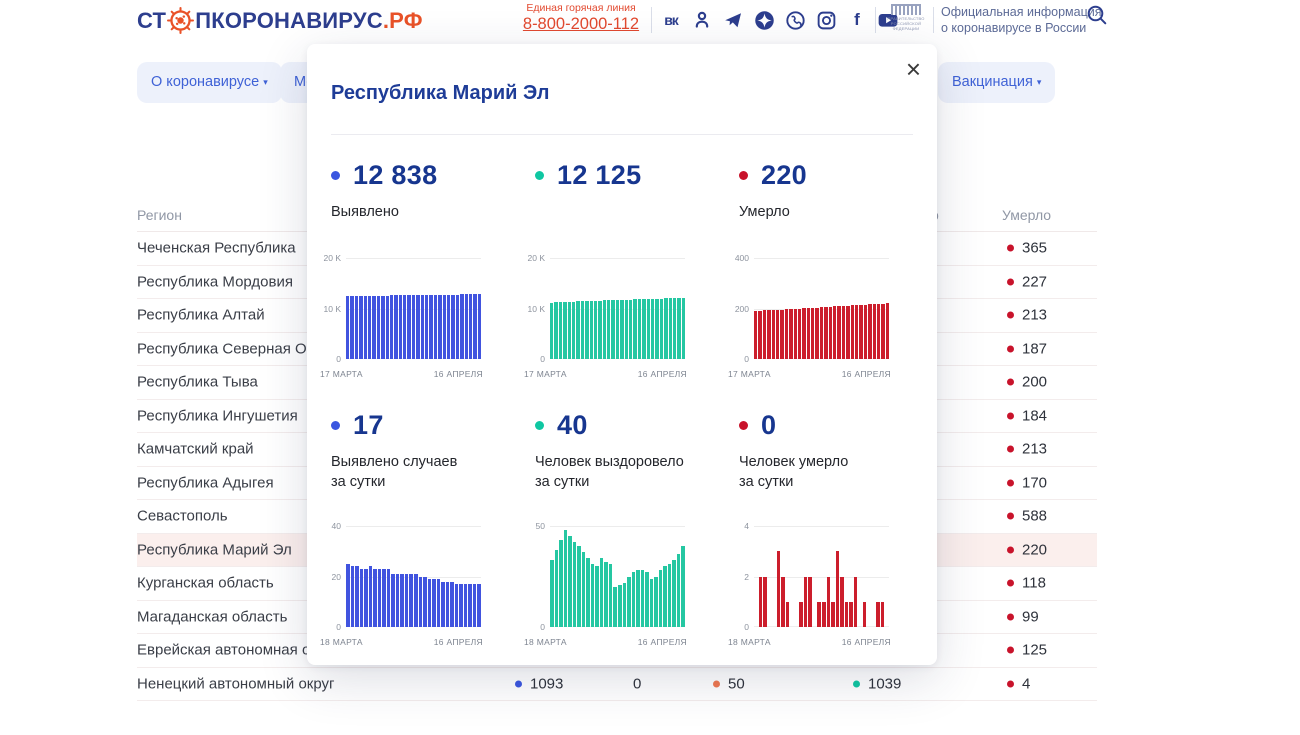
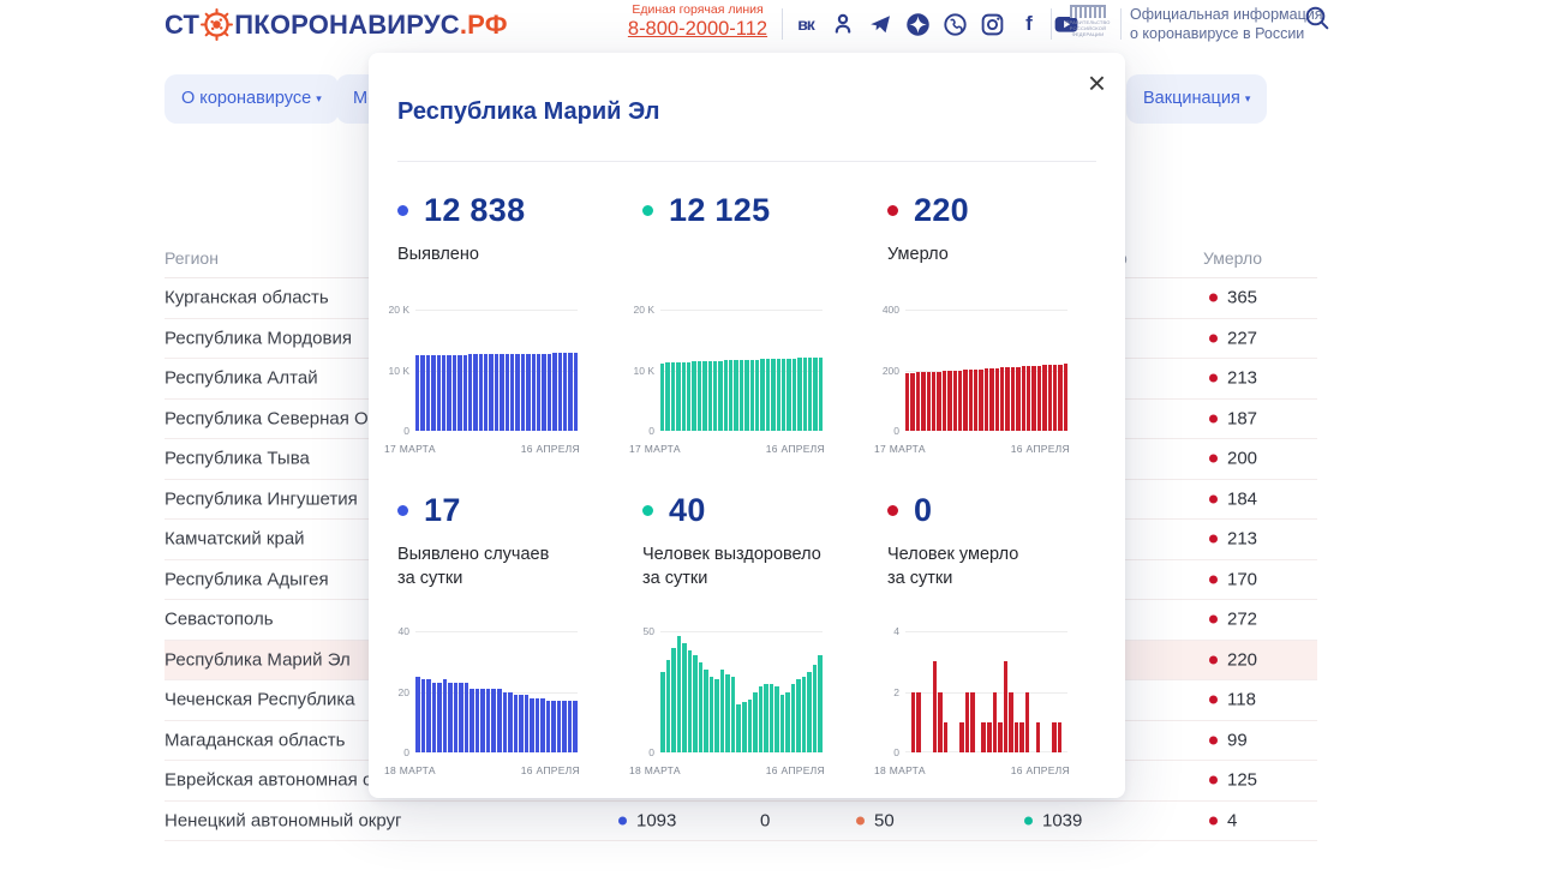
  СТ
  ПКОРОНАВИРУС
  .РФ
  Единая горячая линия
  8-800-2000-112
  вк
  f
  Официальная информация
  о коронавирусе в России
  О коронавирусе ▾
  Вакцинация ▾
  Регион
  Умерло
- Чеченская Республика
+ Курганская область
  365
  Республика Мордовия
  227
  Республика Алтай
  213
  Республика Северная О
  187
  Республика Тыва
  200
  Республика Ингушетия
  184
  Камчатский край
  213
  Республика Адыгея
  170
  Севастополь
- 588
+ 272
  Республика Марий Эл
  220
- Курганская область
+ Чеченская Республика
  118
  Магаданская область
  99
  Еврейская автономная
  125
  Ненецкий автономный округ
  1093
  0
  50
  1039
  4
  Республика Марий Эл
  ×
  12 838
  Выявлено
  12 125
  220
  Умерло
  20 K
  10 K
  0
  17 МАРТА
  16 АПРЕЛЯ
  20 K
  10 K
  0
  17 МАРТА
  16 АПРЕЛЯ
  400
  200
  0
  17 МАРТА
  16 АПРЕЛЯ
  17
  Выявлено случаев
  за сутки
  40
  Человек выздоровело
  за сутки
  0
  Человек умерло
  за сутки
  40
  20
  0
  18 МАРТА
  16 АПРЕЛЯ
  50
  0
  18 МАРТА
  16 АПРЕЛЯ
  4
  2
  0
  18 МАРТА
  16 АПРЕЛЯ
